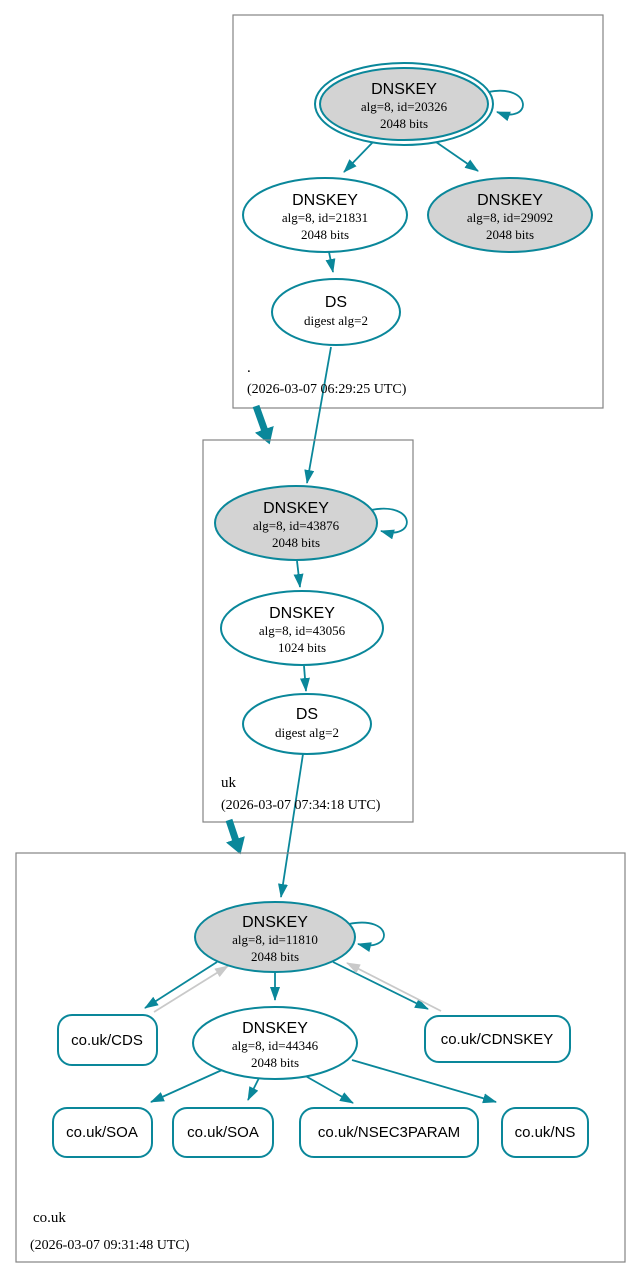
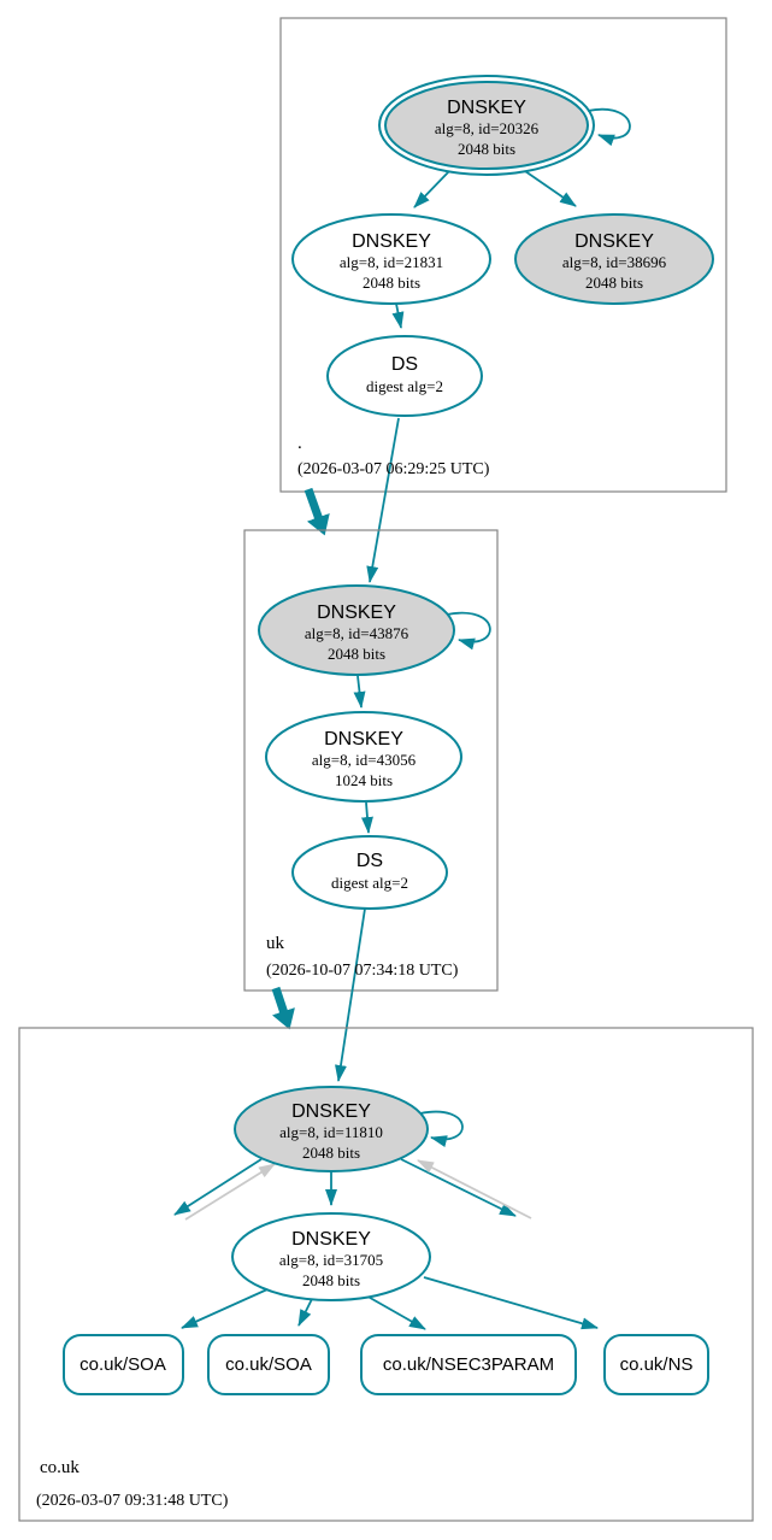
  DNSKEY
  alg=8, id=20326
  2048 bits
  DNSKEY
  alg=8, id=21831
  2048 bits
  DNSKEY
- alg=8, id=29092
+ alg=8, id=38696
  2048 bits
  DS
  digest alg=2
  .
  (2026-03-07 06:29:25 UTC)
  DNSKEY
  alg=8, id=43876
  2048 bits
  DNSKEY
  alg=8, id=43056
  1024 bits
  DS
  digest alg=2
  uk
- (2026-03-07 07:34:18 UTC)
+ (2026-10-07 07:34:18 UTC)
  DNSKEY
  alg=8, id=11810
  2048 bits
- co.uk/CDS
  DNSKEY
- alg=8, id=44346
+ alg=8, id=31705
  2048 bits
- co.uk/CDNSKEY
  co.uk/SOA
  co.uk/SOA
  co.uk/NSEC3PARAM
  co.uk/NS
  co.uk
  (2026-03-07 09:31:48 UTC)
